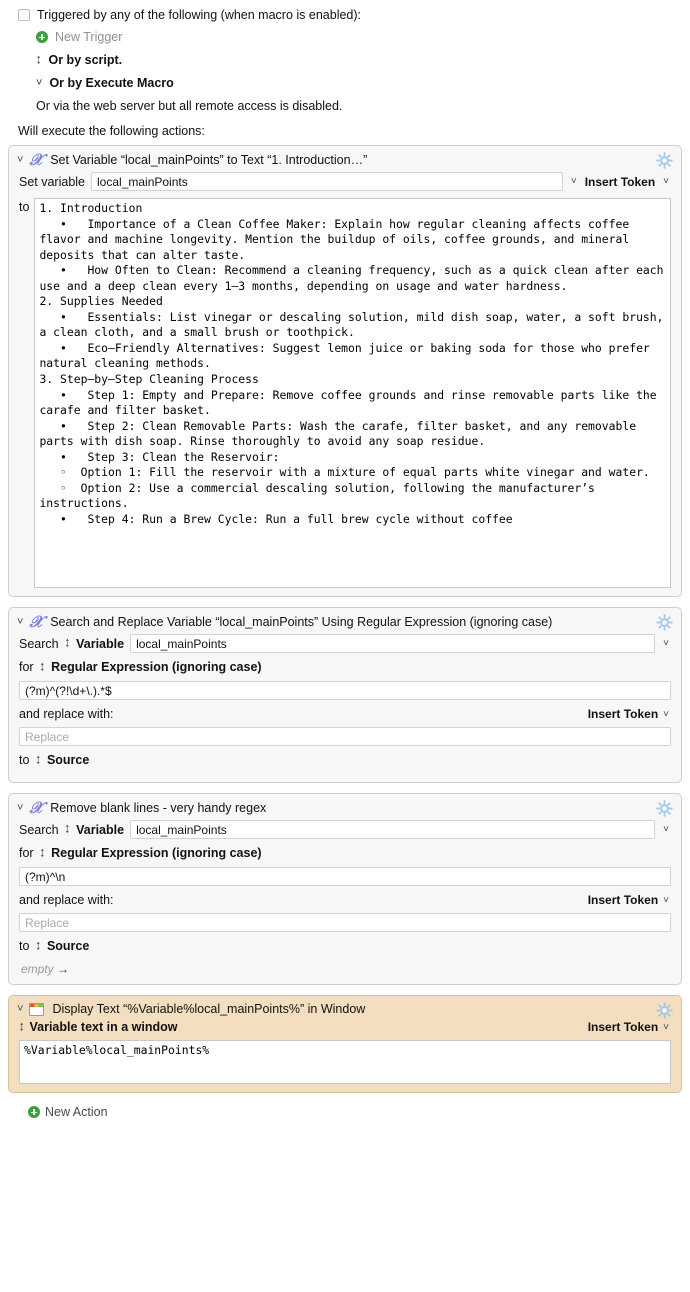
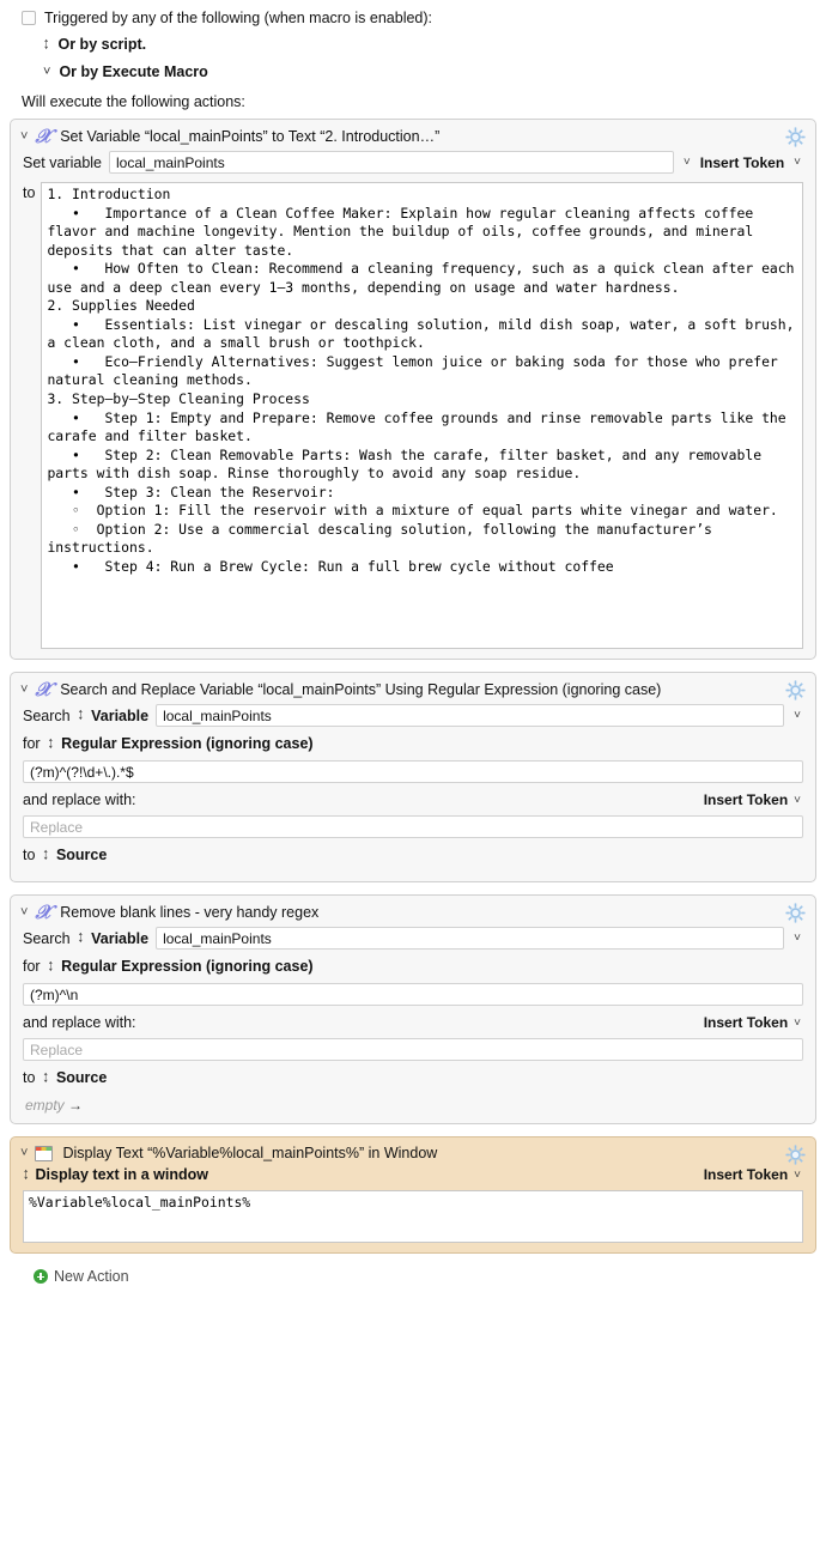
  Triggered by any of the following (when macro is enabled):
- New Trigger
  ↕
  Or by script.
  ˅
  Or by Execute Macro
- Or via the web server but all remote access is disabled.
  Will execute the following actions:
  ˅
  𝒳
- Set Variable “local_mainPoints” to Text “1. Introduction…”
+ Set Variable “local_mainPoints” to Text “2. Introduction…”
  Set variable
  local_mainPoints
  ˅
  Insert Token
  ˅
  to
  1. Introduction
  • Importance of a Clean Coffee Maker: Explain how regular cleaning affects coffee flavor and machine longevity. Mention the buildup of oils, coffee grounds, and mineral deposits that can alter taste.
  • How Often to Clean: Recommend a cleaning frequency, such as a quick clean after each use and a deep clean every 1–3 months, depending on usage and water hardness.
  2. Supplies Needed
  • Essentials: List vinegar or descaling solution, mild dish soap, water, a soft brush, a clean cloth, and a small brush or toothpick.
  • Eco–Friendly Alternatives: Suggest lemon juice or baking soda for those who prefer natural cleaning methods.
  3. Step–by–Step Cleaning Process
  • Step 1: Empty and Prepare: Remove coffee grounds and rinse removable parts like the carafe and filter basket.
  • Step 2: Clean Removable Parts: Wash the carafe, filter basket, and any removable parts with dish soap. Rinse thoroughly to avoid any soap residue.
  • Step 3: Clean the Reservoir:
  ◦ Option 1: Fill the reservoir with a mixture of equal parts white vinegar and water.
  ◦ Option 2: Use a commercial descaling solution, following the manufacturer’s instructions.
  • Step 4: Run a Brew Cycle: Run a full brew cycle without coffee
  ˅
  𝒳
  Search and Replace Variable “local_mainPoints” Using Regular Expression (ignoring case)
  Search
  ↕
  Variable
  local_mainPoints
  ˅
  for
  ↕
  Regular Expression (ignoring case)
  (?m)^(?!\d+\.).*$
  and replace with:
  Insert Token
  ˅
  Replace
  to
  ↕
  Source
  ˅
  𝒳
  Remove blank lines - very handy regex
  Search
  ↕
  Variable
  local_mainPoints
  ˅
  for
  ↕
  Regular Expression (ignoring case)
  (?m)^\n
  and replace with:
  Insert Token
  ˅
  Replace
  to
  ↕
  Source
  empty →
  ˅
  Display Text “%Variable%local_mainPoints%” in Window
  ↕
- Variable text in a window
+ Display text in a window
  Insert Token
  ˅
  %Variable%local_mainPoints%
  New Action
